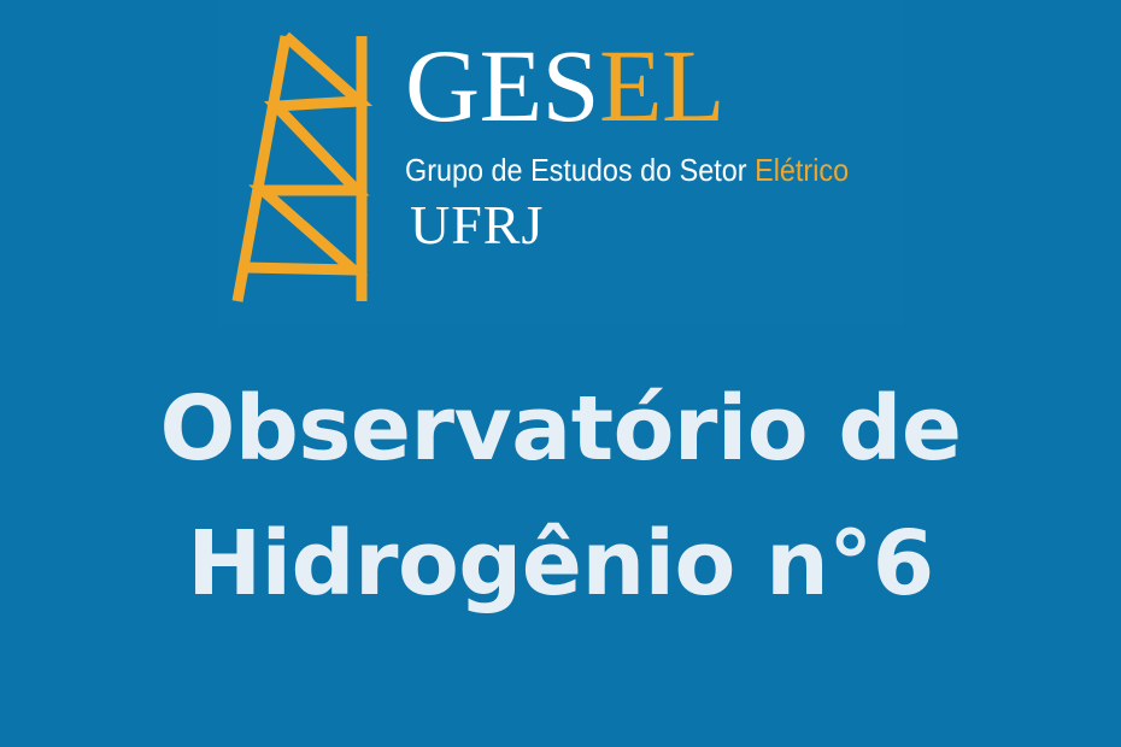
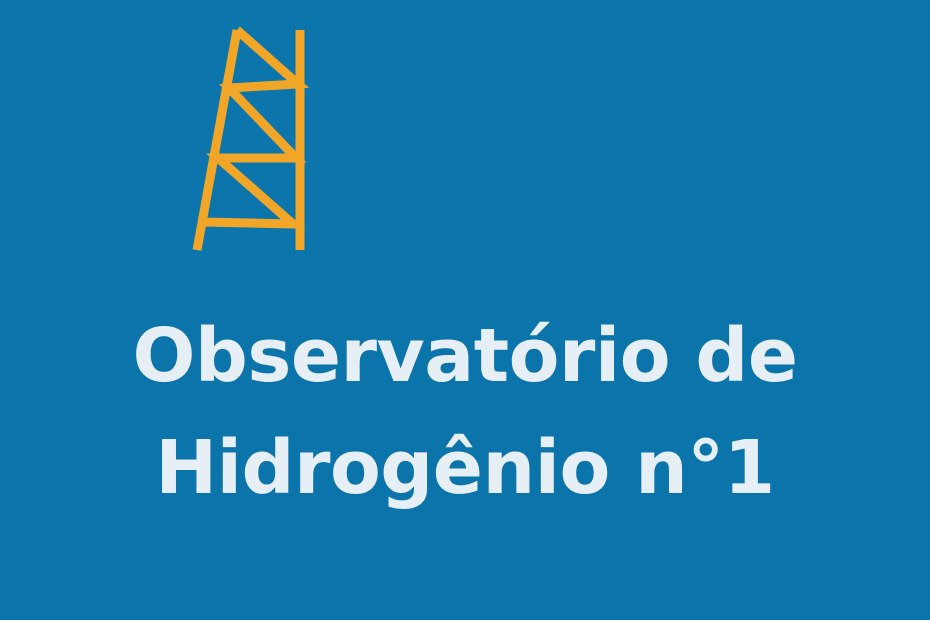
- GES
- EL
- Grupo de Estudos do Setor Elétrico
- UFRJ
  Observatório de
- Hidrogênio n°6
+ Hidrogênio n°1
